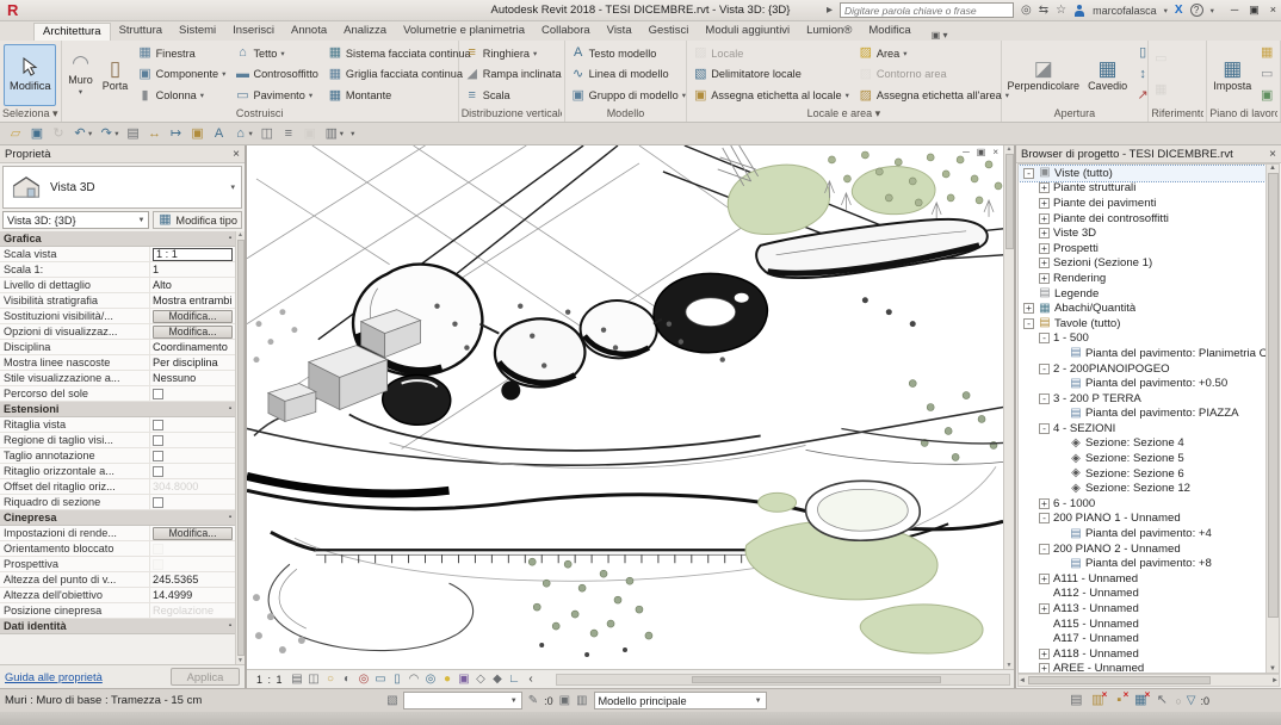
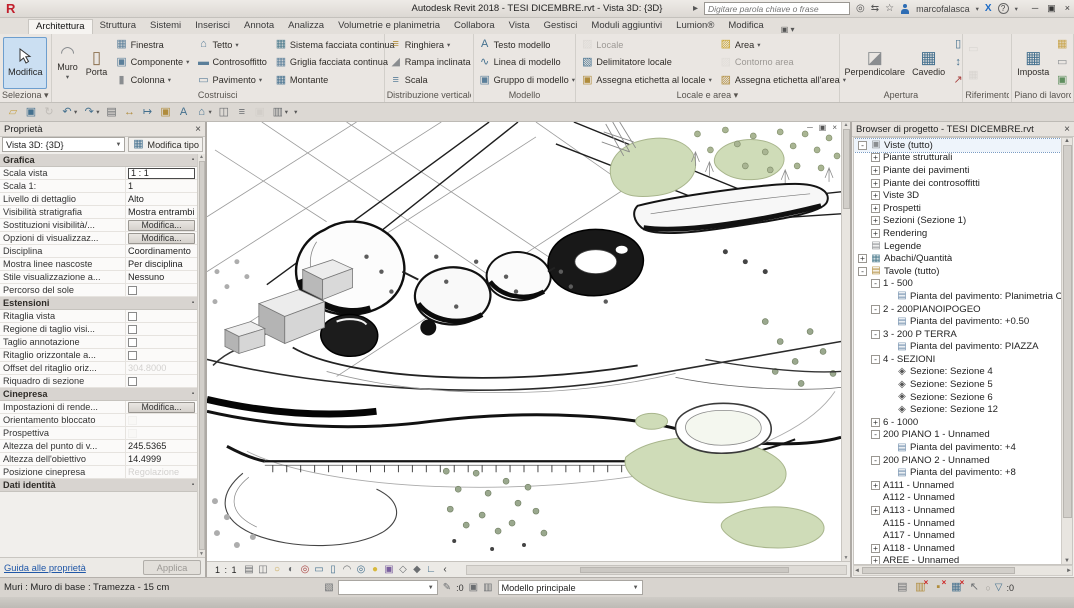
  R
  Autodesk Revit 2018 - TESI DICEMBRE.rvt - Vista 3D: {3D}
  ▸
  Digitare parola chiave o frase
  ◎
  ⇆
  ☆
  marcofalasca
  X
  ?
  ─
  ▣
  ×
  Architettura
  Struttura
  Sistemi
  Inserisci
  Annota
  Analizza
  Volumetrie e planimetria
  Collabora
  Vista
  Gestisci
  Moduli aggiuntivi
  Lumion®
  Modifica
  ▣ ▾
  Modifica
  Seleziona ▾
  ◠
  Muro
  ▯
  Porta
  ▦
  Finestra
  ▣
  Componente
  ▮
  Colonna
  ⌂
  Tetto
  ▬
  Controsoffitto
  ▭
  Pavimento
  ▦
  Sistema facciata continua
  ▦
  Griglia facciata continua
  ▦
  Montante
  Costruisci
  ≡
  Ringhiera
  ◢
  Rampa inclinata
  ≡
  Scala
  Distribuzione vertical
  A
  Testo modello
  ∿
  Linea di modello
  ▣
  Gruppo di modello
  Modello
  Locale
  ▧
  Delimitatore locale
  ▣
  Assegna etichetta al locale
  ▨
  Area
  Contorno area
  ▨
  Assegna etichetta all'area
  Locale e area ▾
  ◪
  Perpendicolare
  ▦
  Cavedio
  ▯
  ↕
  ↗
  Apertura
  Riferimento
  ▦
  Imposta
  ▦
  ▭
  ▣
  Piano di lavor
  ▱
  ▣
  ↻
  ↶
  ↷
  ▤
  ↔
  ↦
  ▣
  A
  ⌂
  ◫
  ≡
  ▥
  Proprietà
  ×
- Vista 3D
  Vista 3D: {3D}
  ▦
  Modifica tipo
  Grafica
  Scala vista
  1 : 1
  Scala 1:
  1
  Livello di dettaglio
  Alto
  Visibilità stratigrafia
  Mostra entrambi
  Sostituzioni visibilità/...
  Modifica...
  Opzioni di visualizzaz...
  Modifica...
  Disciplina
  Coordinamento
  Mostra linee nascoste
  Per disciplina
  Stile visualizzazione a...
  Nessuno
  Percorso del sole
  Estensioni
  Ritaglia vista
  Regione di taglio visi...
  Taglio annotazione
  Ritaglio orizzontale a...
  Offset del ritaglio oriz...
  304.8000
  Riquadro di sezione
  Cinepresa
  Impostazioni di rende...
  Modifica...
  Orientamento bloccato
  Prospettiva
  Altezza del punto di v...
  245.5365
  Altezza dell'obiettivo
  14.4999
  Posizione cinepresa
  Regolazione
  Dati identità
  Guida alle proprietà
  Applica
  ─
  ▣
  ×
  1 : 1
  ▤
  ◫
  ○
  ◐
  ◎
  ▭
  ▯
  ◠
  ◎
  ●
  ▣
  ◇
  ◆
  ∟
  ‹
  Browser di progetto - TESI DICEMBRE.rvt
  ×
  -
  ▣
  Viste (tutto)
  +
  Piante strutturali
  +
  Piante dei pavimenti
  +
  Piante dei controsoffitti
  +
  Viste 3D
  +
  Prospetti
  +
  Sezioni (Sezione 1)
  +
  Rendering
  ▤
  Legende
  +
  ▦
  Abachi/Quantità
  -
  ▤
  Tavole (tutto)
  -
  1 - 500
  ▤
  Pianta del pavimento: Planimetria C
  -
  2 - 200PIANOIPOGEO
  ▤
  Pianta del pavimento: +0.50
  -
  3 - 200 P TERRA
  ▤
  Pianta del pavimento: PIAZZA
  -
  4 - SEZIONI
  ◈
  Sezione: Sezione 4
  ◈
  Sezione: Sezione 5
  ◈
  Sezione: Sezione 6
  ◈
  Sezione: Sezione 12
  +
  6 - 1000
  -
  200 PIANO 1 - Unnamed
  ▤
  Pianta del pavimento: +4
  -
  200 PIANO 2 - Unnamed
  ▤
  Pianta del pavimento: +8
  +
  A111 - Unnamed
  A112 - Unnamed
  +
  A113 - Unnamed
  A115 - Unnamed
  A117 - Unnamed
  +
  A118 - Unnamed
  +
  AREE - Unnamed
  Muri : Muro di base : Tramezza - 15 cm
  ▧
  ✎
  :0
  ▣
  ▥
  Modello principale
  ▤
  ▥
  ×
  ▪
  ×
  ▦
  ×
  ↖
  ○
  ▽
  :0
